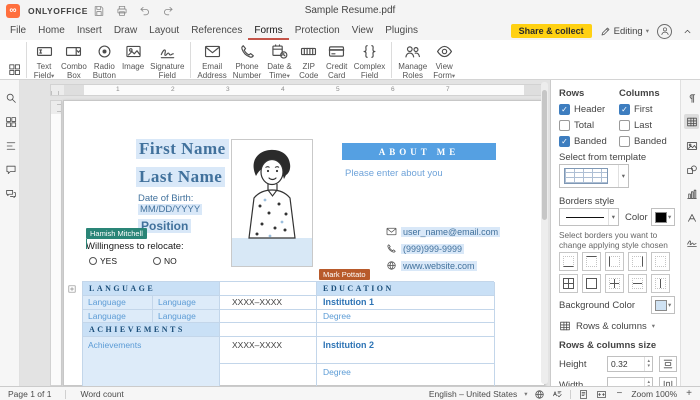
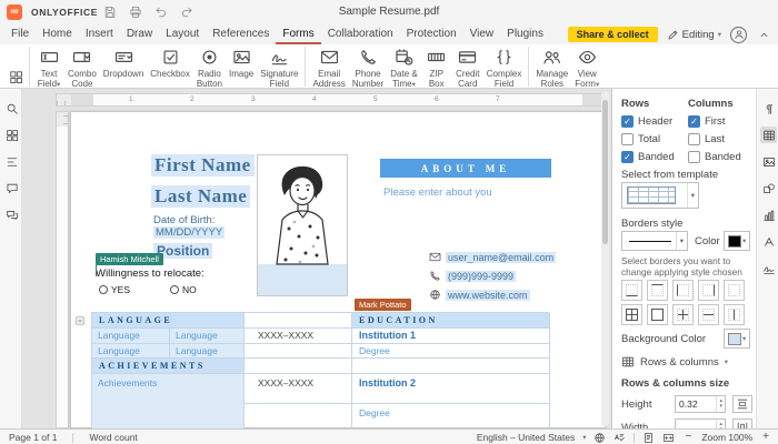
  ∞
  ONLYOFFICE
  Sample Resume.pdf
  File
  Home
  Insert
  Draw
  Layout
  References
  Forms
+ Collaboration
  Protection
  View
  Plugins
  Share & collect
  Editing
  Text
  Field
  Combo
- Box
+ Code
+ Dropdown
+ Checkbox
  Radio
  Button
  Image
  Signature
  Field
  Email
  Address
  Phone
  Number
  Date &
  Time
  ZIP
- Code
+ Box
  Credit
  Card
  Complex
  Field
  Manage
  Roles
  View
  Form
  First Name
  Last Name
  ABOUT ME
  Please enter about you
  Date of Birth:
  MM/DD/YYYY
  Position
  Hamish Mitchell
  Willingness to relocate:
  YES
  NO
  user_name@email.com
  (999)999-9999
  www.website.com
  Mark Pottato
  LANGUAGE
  EDUCATION
  Language
  Language
  XXXX–XXXX
  Institution 1
  Language
  Language
  Degree
  ACHIEVEMENTS
  Achievements
  XXXX–XXXX
  Institution 2
  Degree
  Rows
  Columns
  ✓
  Header
  Total
  ✓
  Banded
  ✓
  First
  Last
  Banded
  Select from template
  Borders style
  Color
  Select borders you want to change applying style chosen
  Background Color
  Rows & columns
  Rows & columns size
  Height
  0.32
  Page 1 of 1
  Word count
  English – United States
  −
  Zoom 100%
  +
